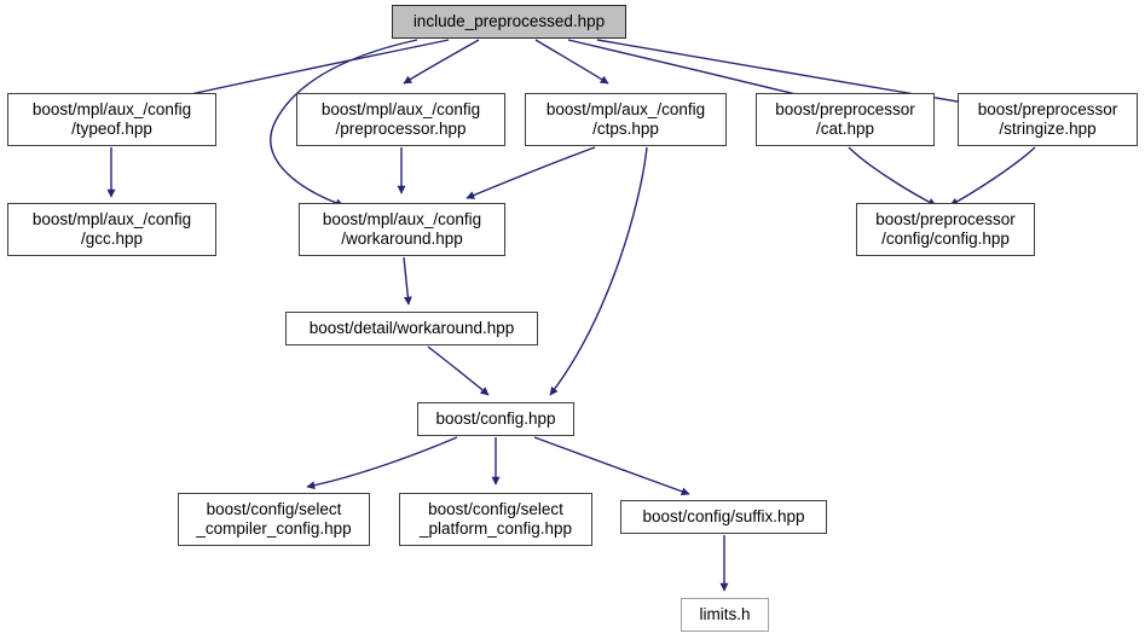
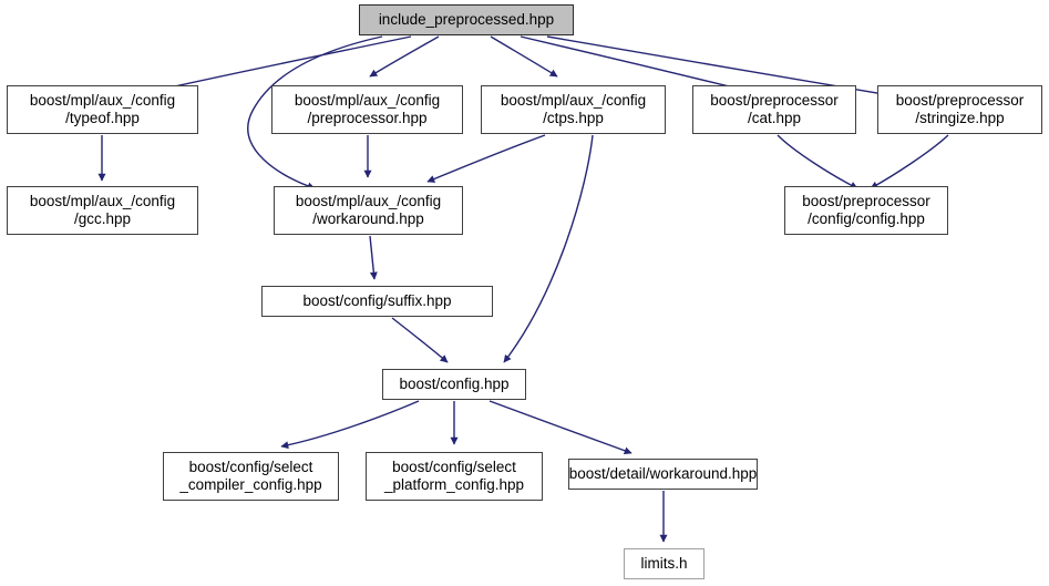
  include_preprocessed.hpp
  boost/mpl/aux_/config
  /typeof.hpp
  boost/mpl/aux_/config
  /preprocessor.hpp
  boost/mpl/aux_/config
  /ctps.hpp
  boost/preprocessor
  /cat.hpp
  boost/preprocessor
  /stringize.hpp
  boost/mpl/aux_/config
  /gcc.hpp
  boost/mpl/aux_/config
  /workaround.hpp
  boost/preprocessor
  /config/config.hpp
- boost/detail/workaround.hpp
+ boost/config/suffix.hpp
  boost/config.hpp
  boost/config/select
  _compiler_config.hpp
  boost/config/select
  _platform_config.hpp
- boost/config/suffix.hpp
+ boost/detail/workaround.hpp
  limits.h
